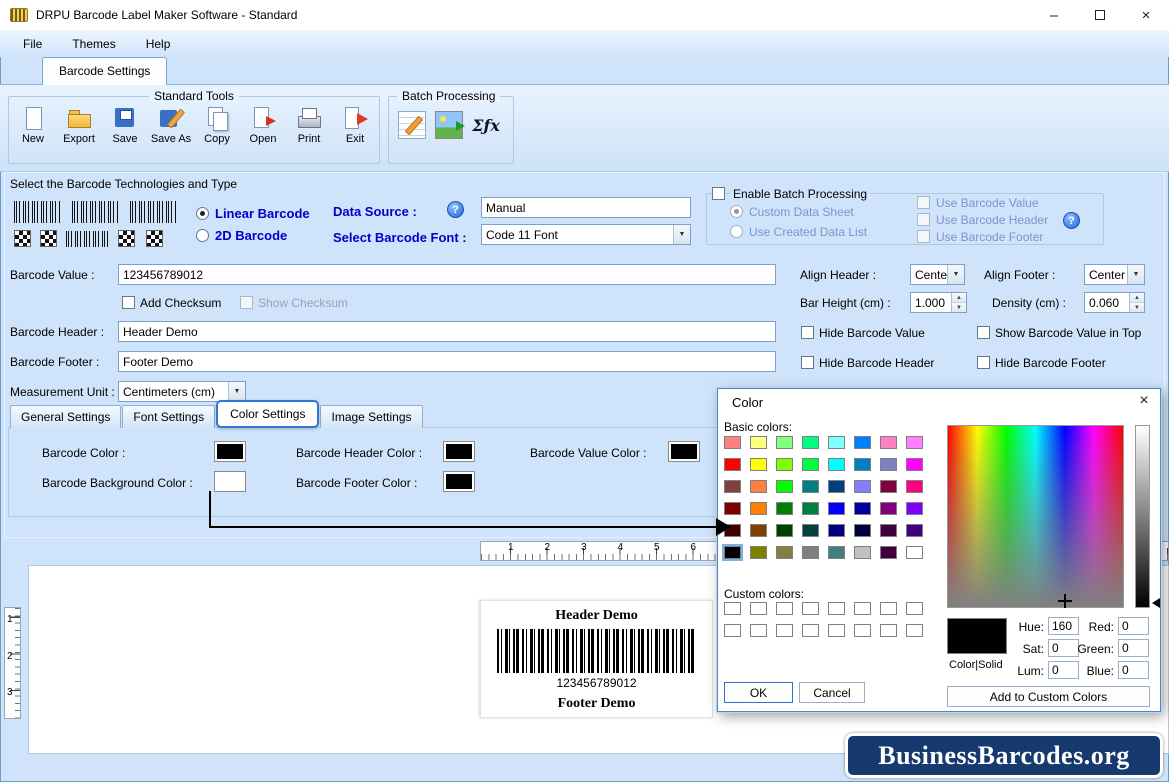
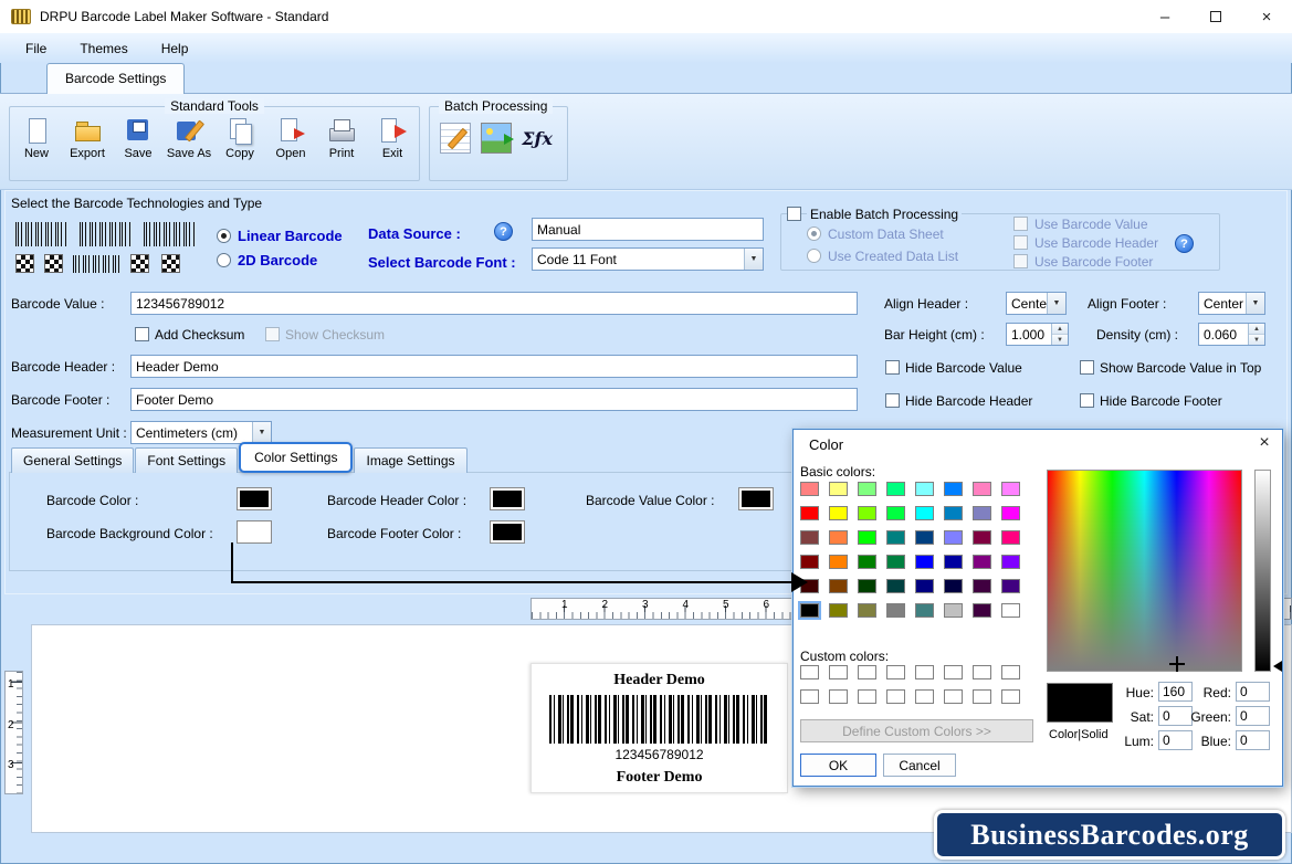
  DRPU Barcode Label Maker Software - Standard
  –
  ×
  File
  Themes
  Help
  Barcode Settings
  Standard Tools
  New
  Export
  Save
  Save As
  Copy
  Open
  Print
  Exit
  Batch Processing
  Σƒx
  Select the Barcode Technologies and Type
  Linear Barcode
  2D Barcode
  Data Source :
  Manual
  Select Barcode Font :
  Code 11 Font
  Enable Batch Processing
  Custom Data Sheet
  Use Created Data List
  Use Barcode Value
  Use Barcode Header
  Use Barcode Footer
  Barcode Value :
  123456789012
  Add Checksum
  Show Checksum
  Align Header :
  Cente
  Align Footer :
  Center
  Bar Height (cm) :
  1.000
  Density (cm) :
  0.060
  Barcode Header :
  Header Demo
  Hide Barcode Value
  Show Barcode Value in Top
  Barcode Footer :
  Footer Demo
  Hide Barcode Header
  Hide Barcode Footer
  Measurement Unit :
  Centimeters (cm)
  General Settings
  Font Settings
  Color Settings
  Image Settings
  Barcode Color :
  Barcode Header Color :
  Barcode Value Color :
  Barcode Background Color :
  Barcode Footer Color :
  1
  2
  3
  4
  5
  6
  1
  2
  3
  Header Demo
  123456789012
  Footer Demo
  Color
  ×
  Basic colors:
  Custom colors:
+ Define Custom Colors >>
  OK
  Cancel
  Color|Solid
  Hue:
  160
  Sat:
  0
  Lum:
  0
  Red:
  0
  Green:
  0
  Blue:
  0
- Add to Custom Colors
  BusinessBarcodes.org
